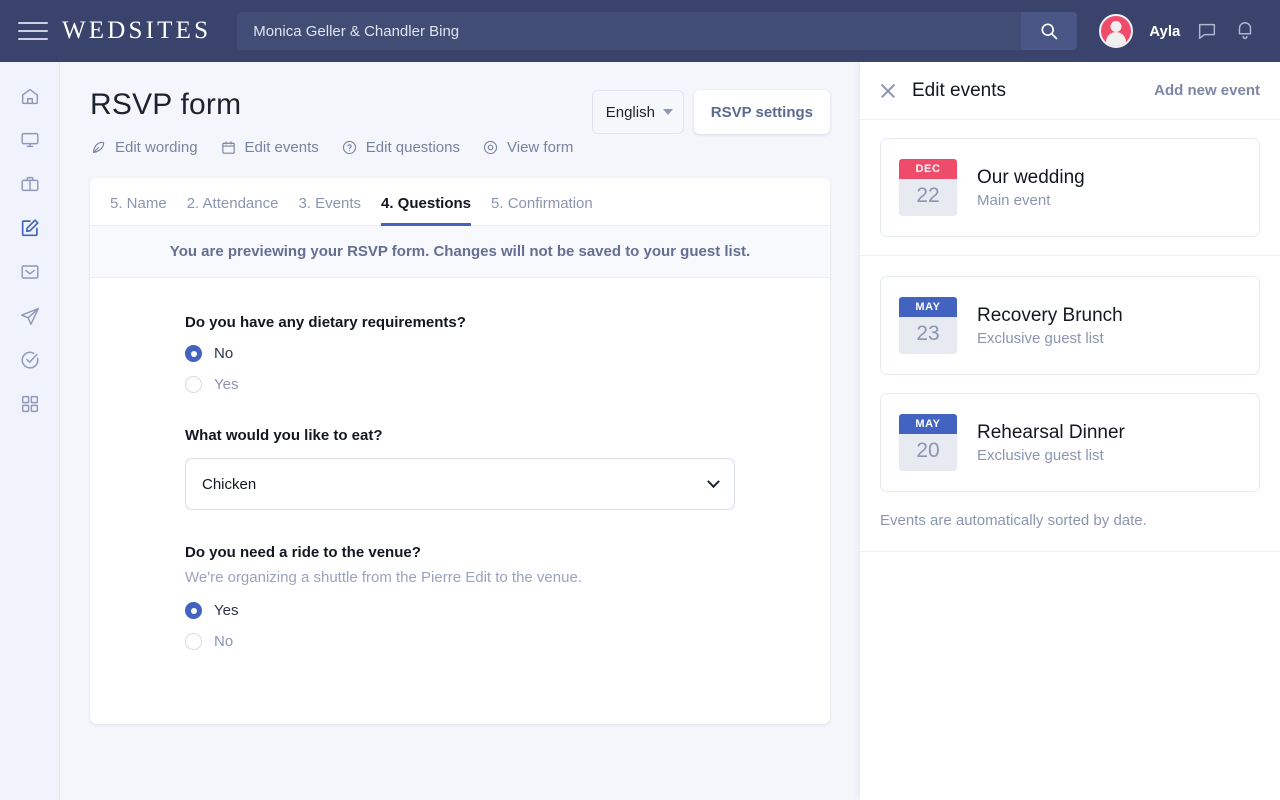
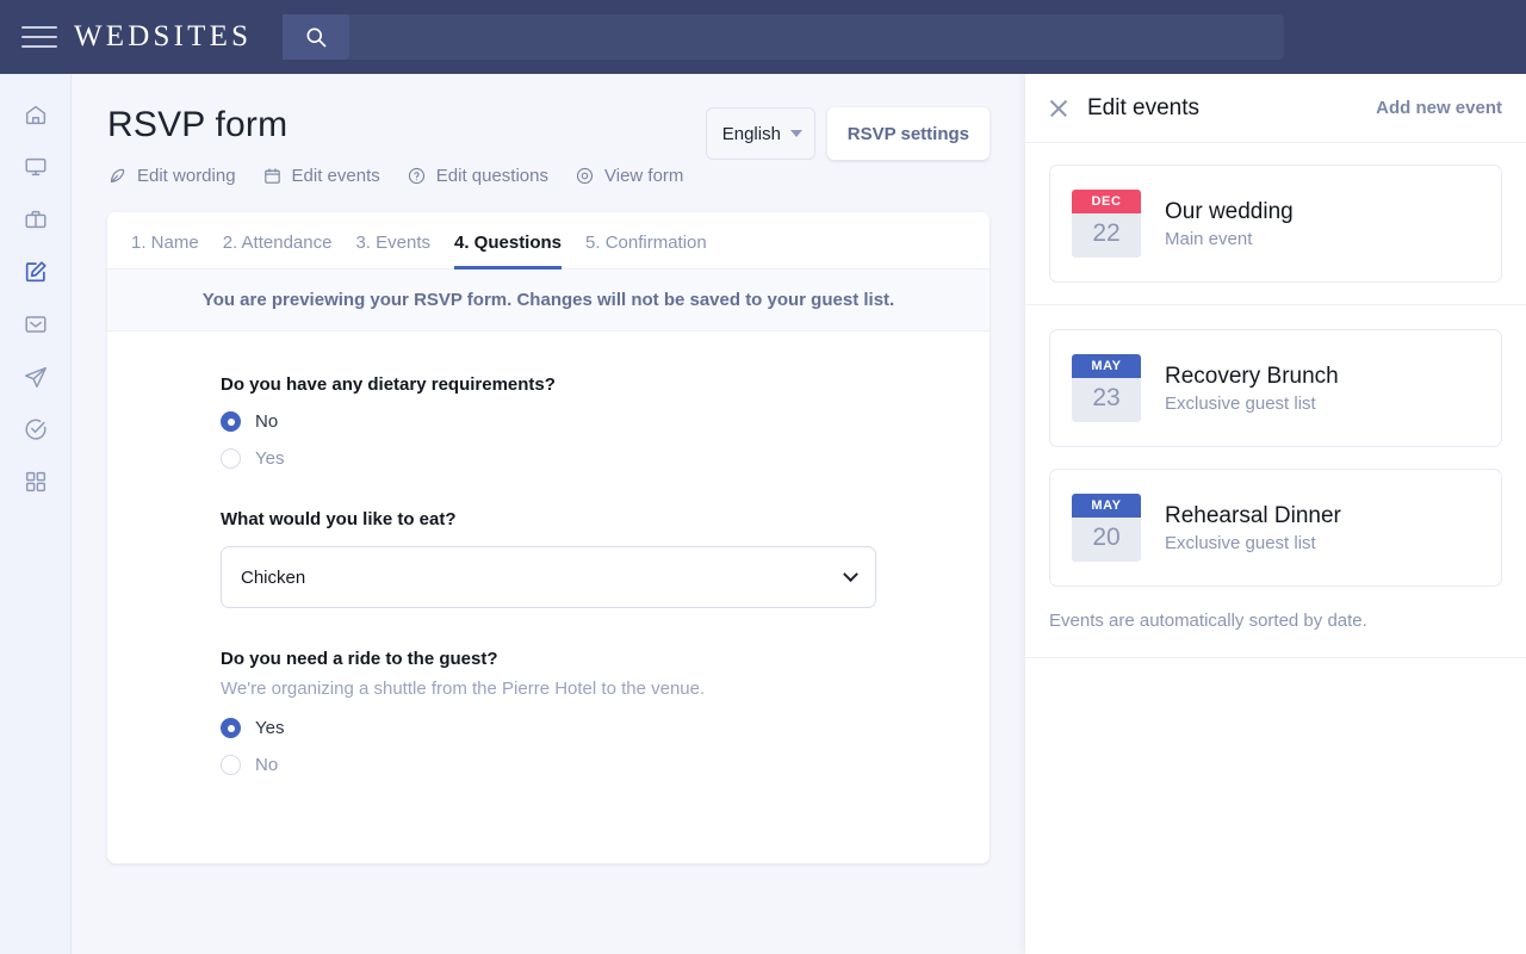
  WEDSITES
- Monica Geller & Chandler Bing
- Ayla
  RSVP form
  English
  RSVP settings
  Edit wording
  Edit events
  Edit questions
  View form
- 5. Name
+ 1. Name
  2. Attendance
  3. Events
  4. Questions
  5. Confirmation
  You are previewing your RSVP form. Changes will not be saved to your guest list.
  Do you have any dietary requirements?
  No
  Yes
  What would you like to eat?
  Chicken
- Do you need a ride to the venue?
+ Do you need a ride to the guest?
- We're organizing a shuttle from the Pierre Edit to the venue.
+ We're organizing a shuttle from the Pierre Hotel to the venue.
  Yes
  No
  Edit events
  Add new event
  DEC
  22
  Our wedding
  Main event
  MAY
  23
  Recovery Brunch
  Exclusive guest list
  MAY
  20
  Rehearsal Dinner
  Exclusive guest list
  Events are automatically sorted by date.
